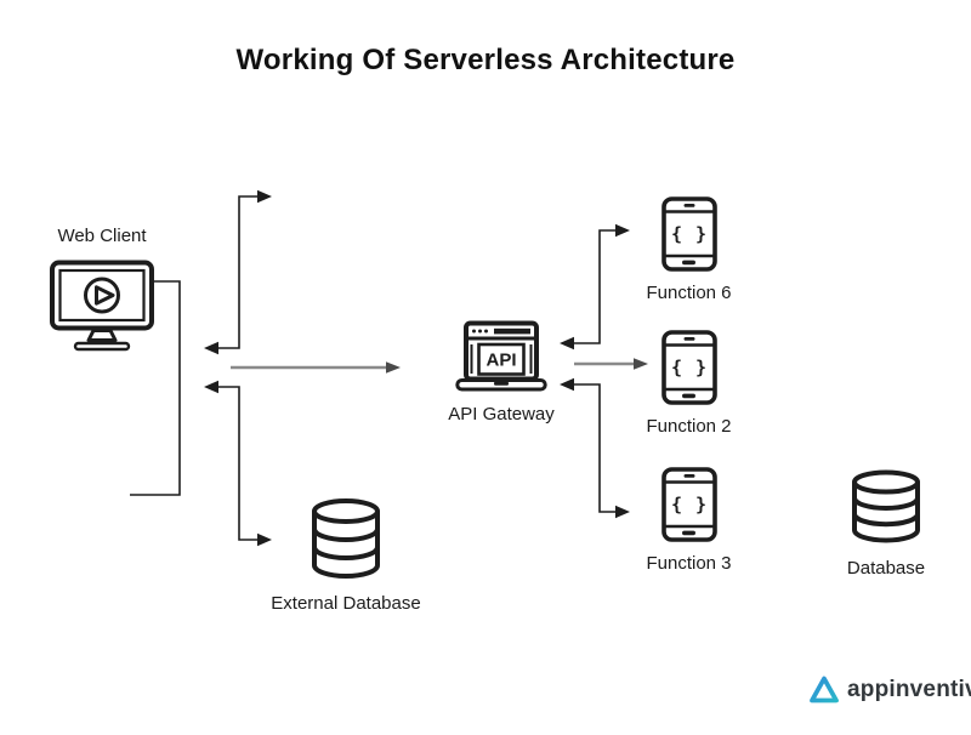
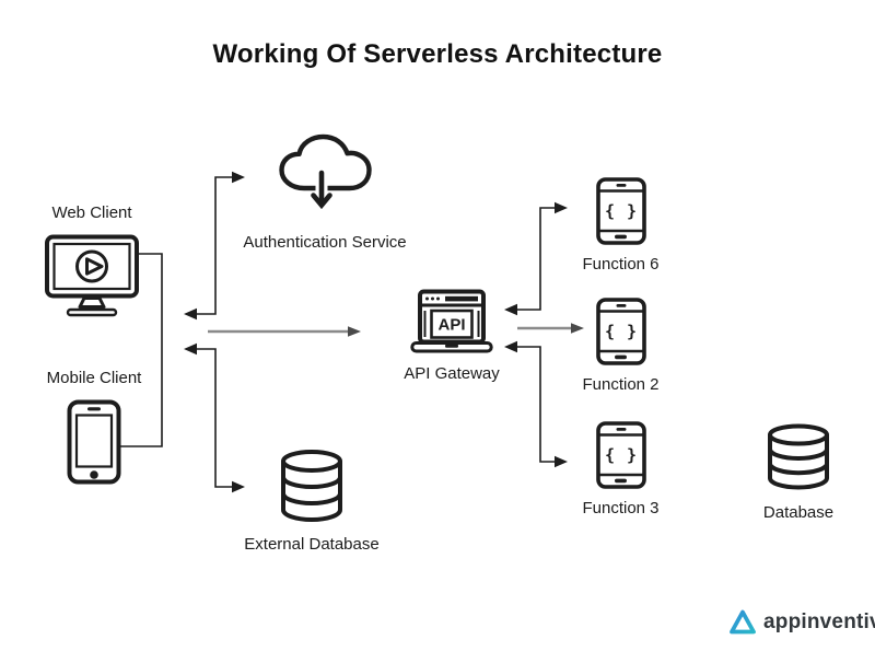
  Working Of Serverless Architecture
  Web Client
+ Mobile Client
+ Authentication Service
  External Database
  API
  API Gateway
  { }
  Function 6
  { }
  Function 2
  { }
  Function 3
  Database
  appinventi
